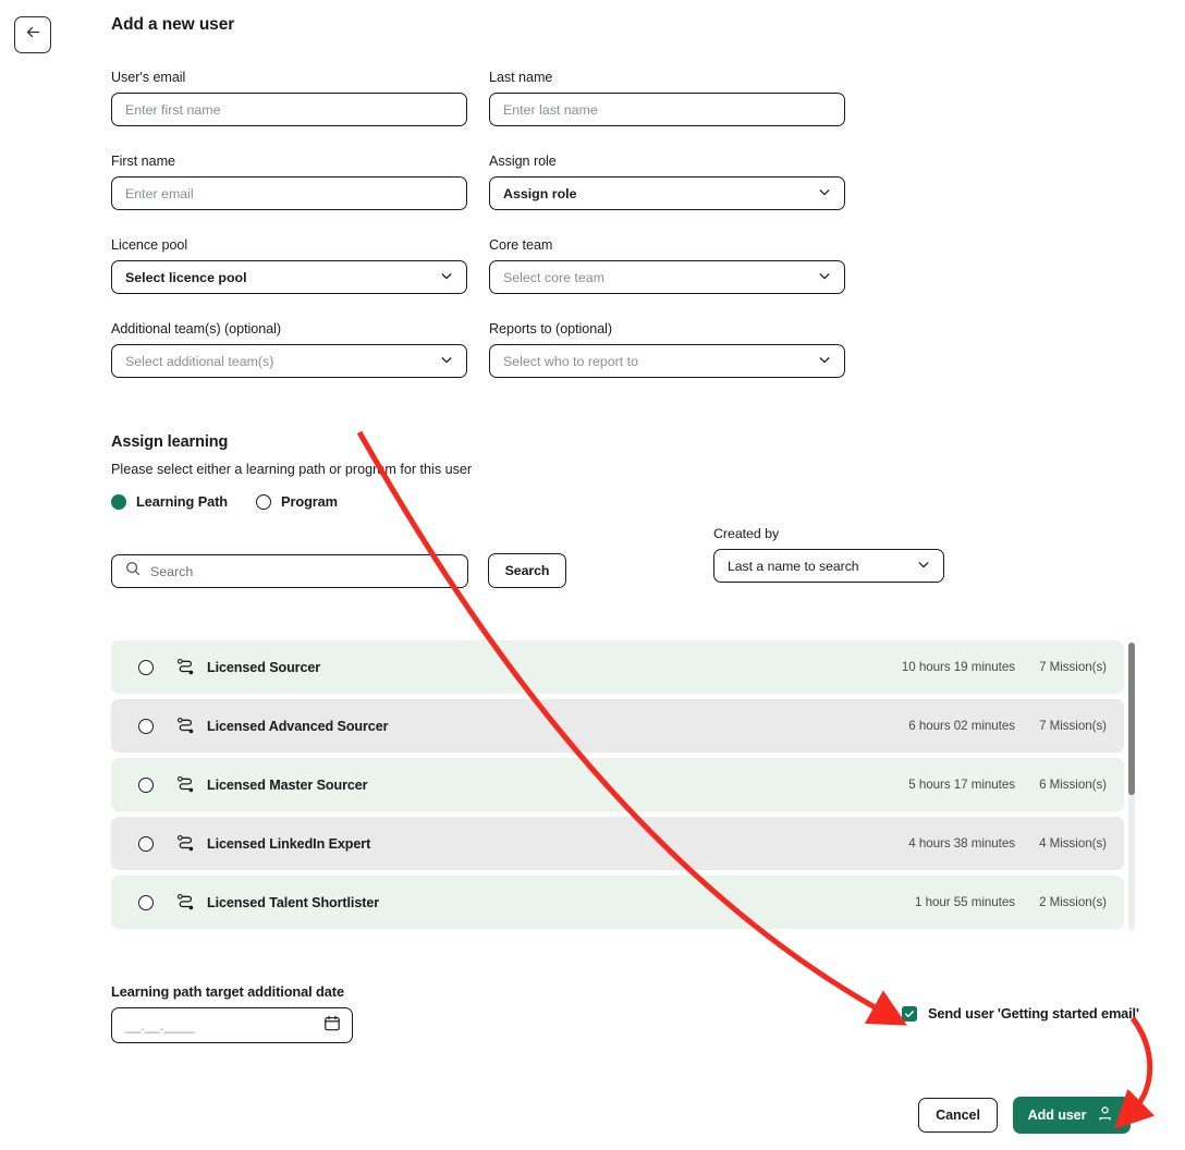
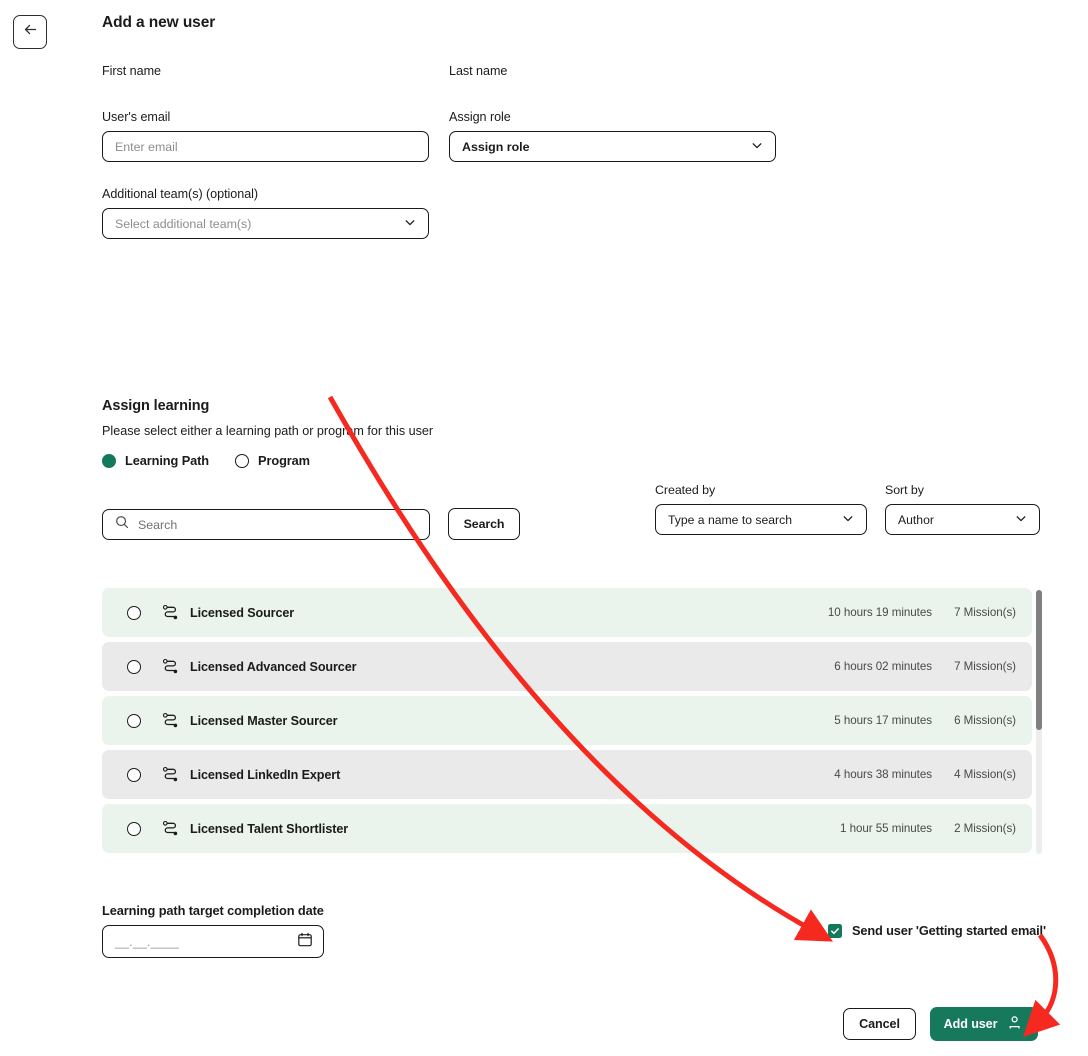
  Add a new user
- User's email
+ First name
- Enter first name
  Last name
- Enter last name
- First name
+ User's email
  Enter email
  Assign role
  Assign role
- Licence pool
- Select licence pool
- Core team
- Select core team
  Additional team(s) (optional)
  Select additional team(s)
- Reports to (optional)
- Select who to report to
  Assign learning
  Please select either a learning path or progrm for this user
  Learning Path
  Program
  Search
  Search
  Created by
- Last a name to search
+ Type a name to search
+ Sort by
+ Author
  Licensed Sourcer
  10 hours 19 minutes
  7 Mission(s)
  Licensed Advanced Sourcer
  6 hours 02 minutes
  7 Mission(s)
  Licensed Master Sourcer
  5 hours 17 minutes
  6 Mission(s)
  Licensed LinkedIn Expert
  4 hours 38 minutes
  4 Mission(s)
  Licensed Talent Shortlister
  1 hour 55 minutes
  2 Mission(s)
- Learning path target additional date
+ Learning path target completion date
  __.__.____
  Send user 'Getting started email'
  Cancel
  Add user
